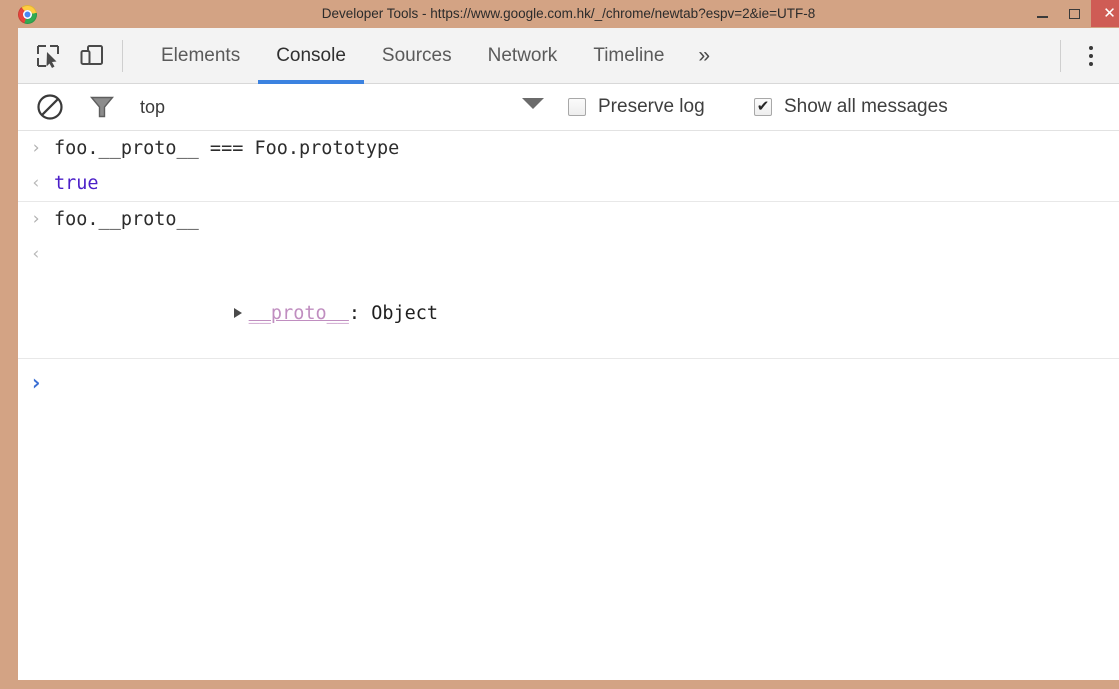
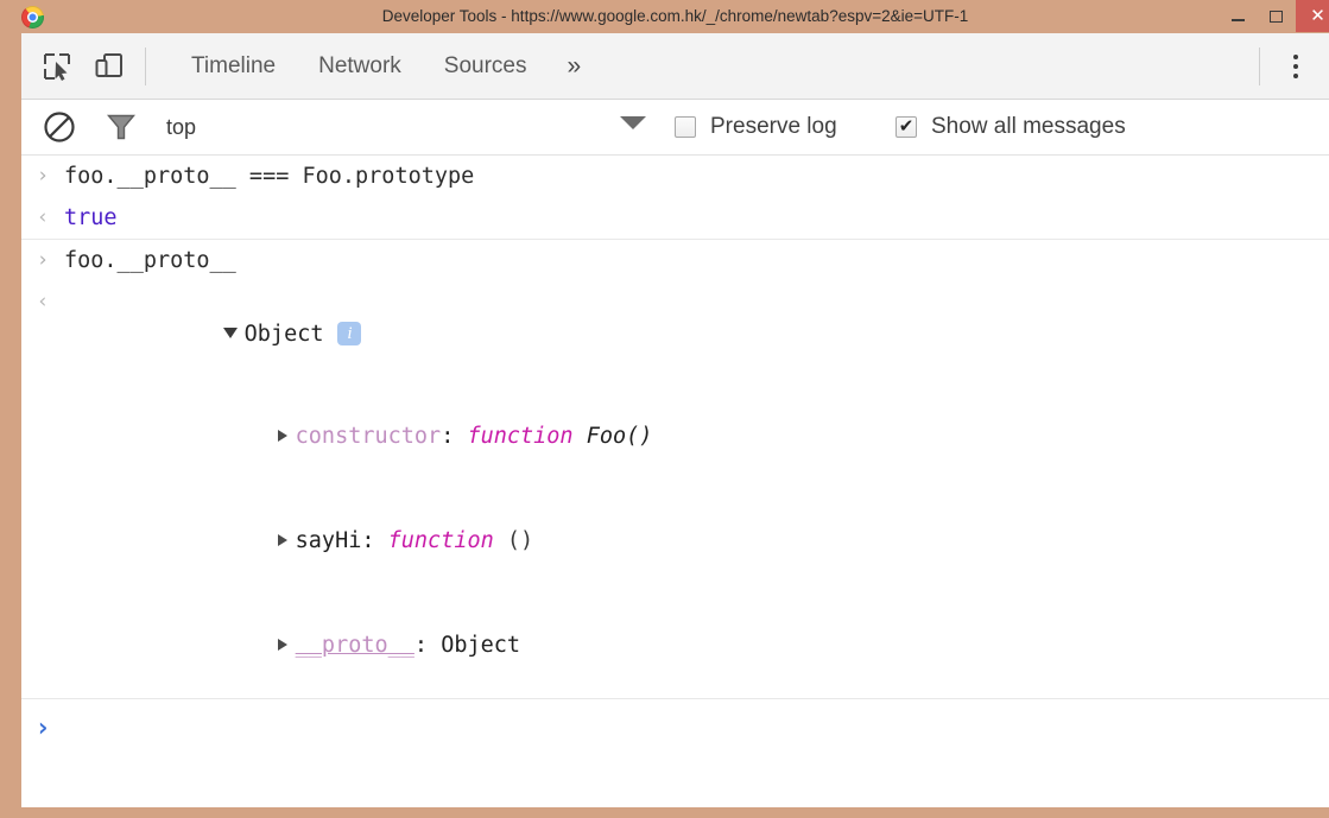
- Developer Tools - https://www.google.com.hk/_/chrome/newtab?espv=2&ie=UTF-8
+ Developer Tools - https://www.google.com.hk/_/chrome/newtab?espv=2&ie=UTF-1
  ✕
- Elements
- Console
- Sources
+ Timeline
  Network
- Timeline
+ Sources
  »
  top
  Preserve log
  ✔
  Show all messages
  ›
  foo.__proto__ === Foo.prototype
  ‹
  true
  ›
  foo.__proto__
  ‹
+ Object i
+ constructor: function Foo()
+ sayHi: function ()
  __proto__: Object
  ›
